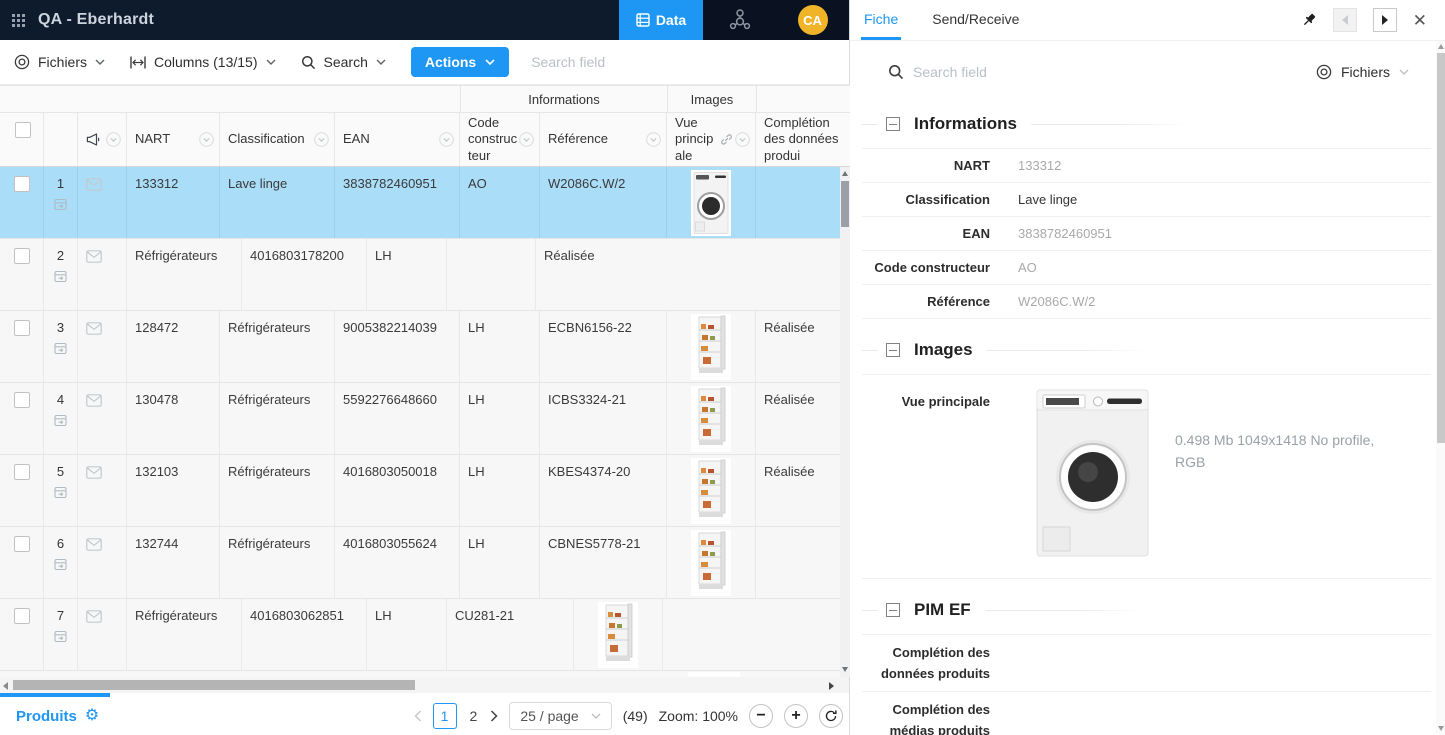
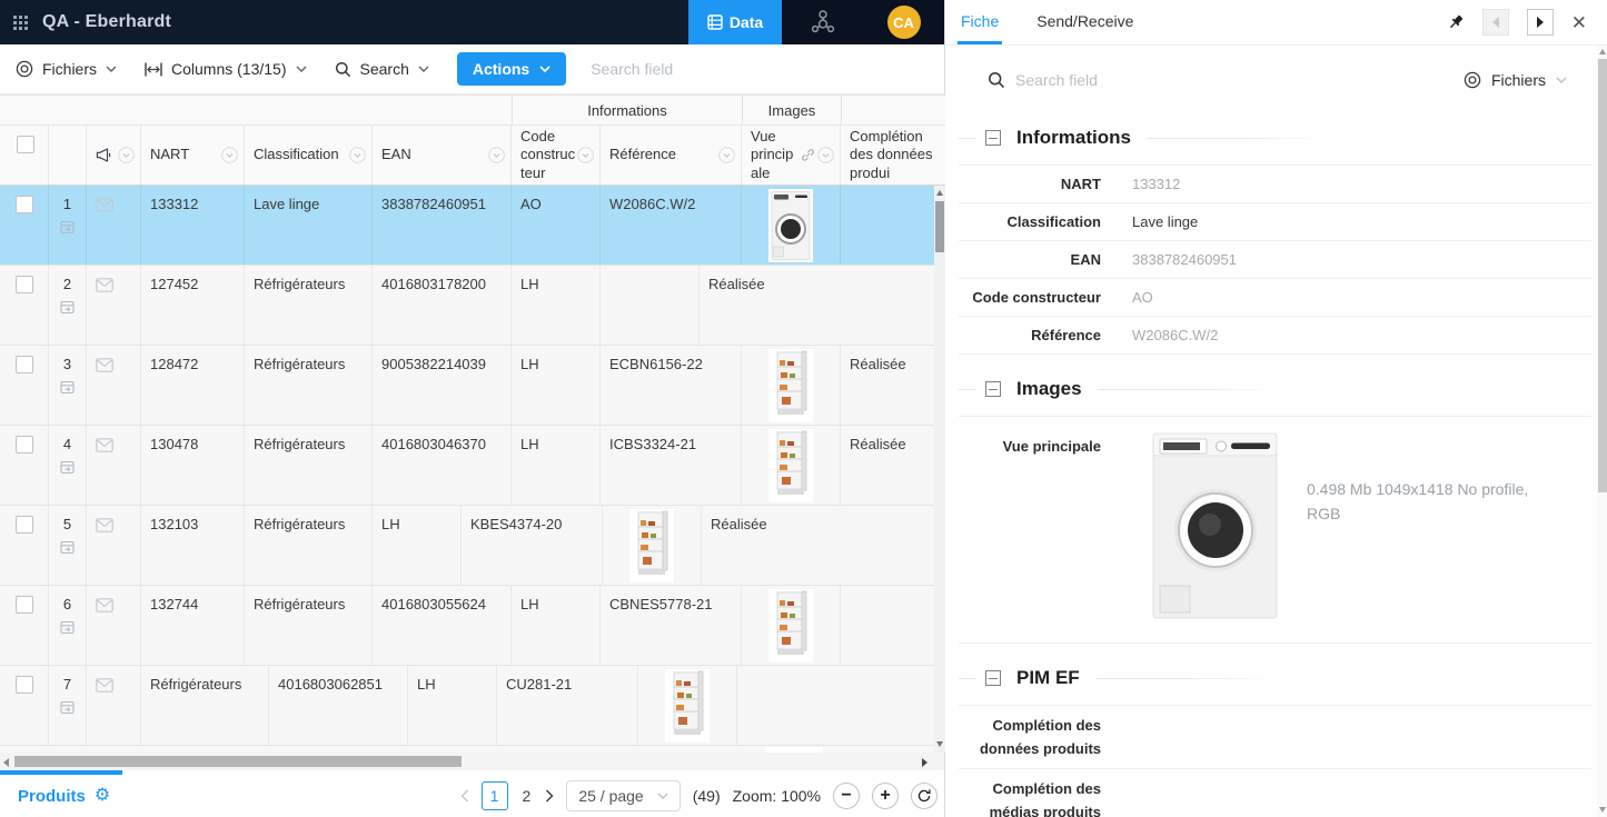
  QA - Eberhardt
  Data
  CA
  Fichiers
  Columns (13/15)
  Search
  Actions
  Search field
  Informations
  Images
  NART
  Classification
  EAN
  Code constructeur
  Référence
  Vue principale
  Complétion des données produi
  1
  133312
  Lave linge
  3838782460951
  AO
  W2086C.W/2
  2
+ 127452
  Réfrigérateurs
  4016803178200
  LH
  Réalisée
  3
  128472
  Réfrigérateurs
  9005382214039
  LH
  ECBN6156-22
  Réalisée
  4
  130478
  Réfrigérateurs
- 5592276648660
+ 4016803046370
  LH
  ICBS3324-21
  Réalisée
  5
  132103
  Réfrigérateurs
- 4016803050018
  LH
  KBES4374-20
  Réalisée
  6
  132744
  Réfrigérateurs
  4016803055624
  LH
  CBNES5778-21
  7
  Réfrigérateurs
  4016803062851
  LH
  CU281-21
  Produits
  ⚙
  1
  2
  25 / page
  (49)
  Zoom: 100%
  −
  +
  Fiche
  Send/Receive
  ✕
  Search field
  Fichiers
  Informations
  NART
  133312
  Classification
  Lave linge
  EAN
  3838782460951
  Code constructeur
  AO
  Référence
  W2086C.W/2
  Images
  Vue principale
  0.498 Mb 1049x1418 No profile, RGB
  PIM EF
  Complétion des données produits
  Complétion des médias produits
